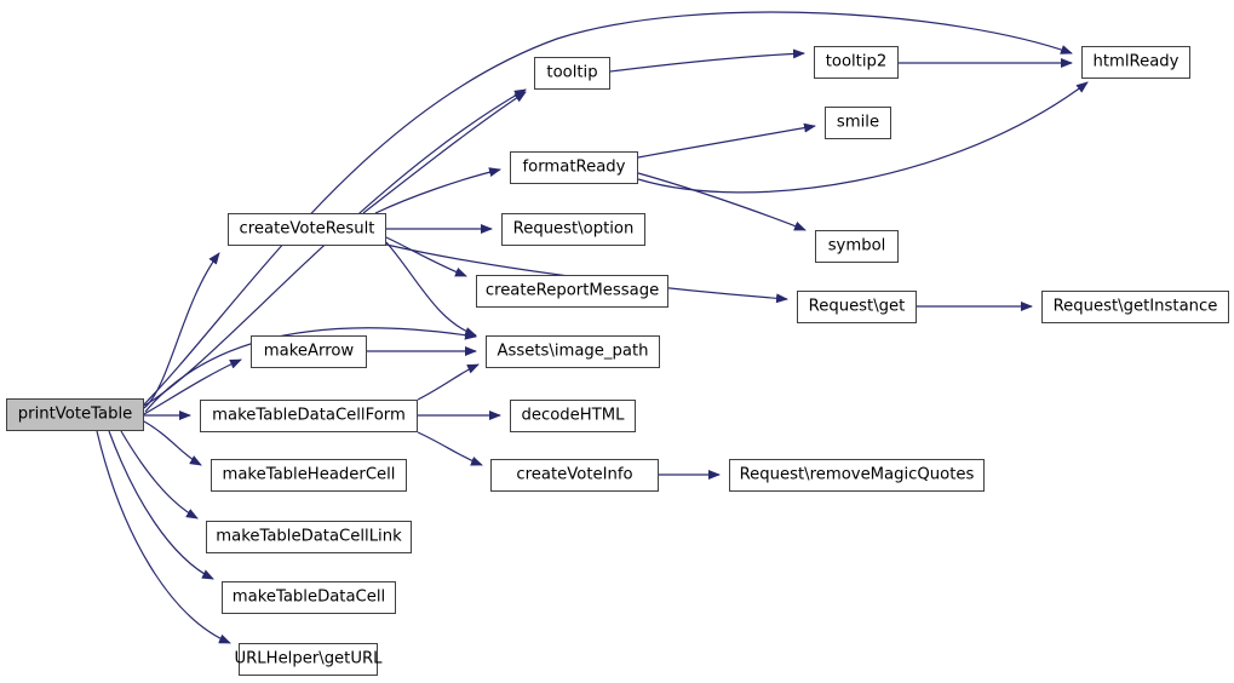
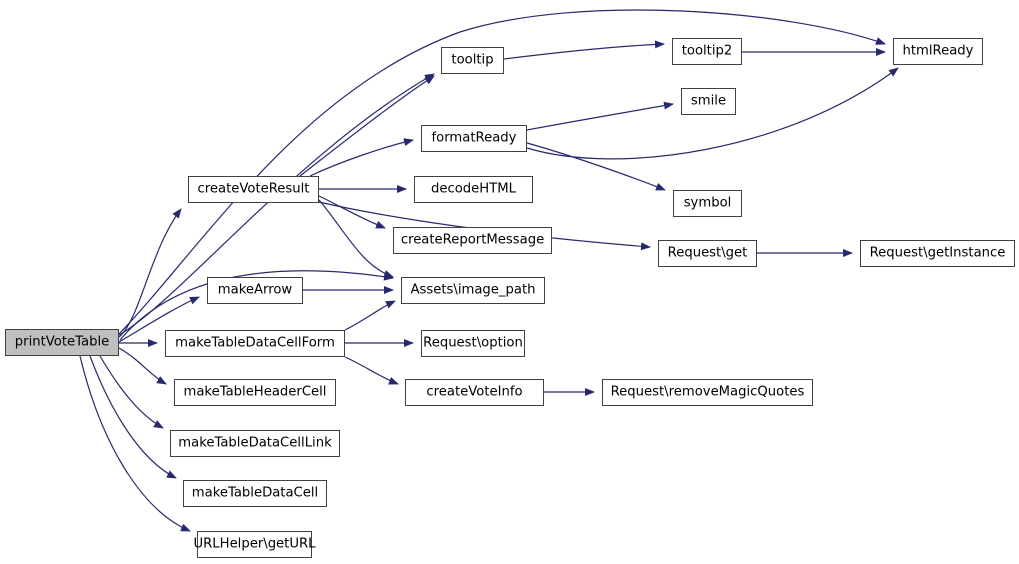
  printVoteTable
  createVoteResult
  makeArrow
  makeTableDataCellForm
  makeTableHeaderCell
  makeTableDataCellLink
  makeTableDataCell
  URLHelper\getURL
  tooltip
  formatReady
- Request\option
+ decodeHTML
  createReportMessage
  Assets\image_path
- decodeHTML
+ Request\option
  createVoteInfo
  tooltip2
  smile
  symbol
  Request\get
  htmlReady
  Request\getInstance
  Request\removeMagicQuotes
